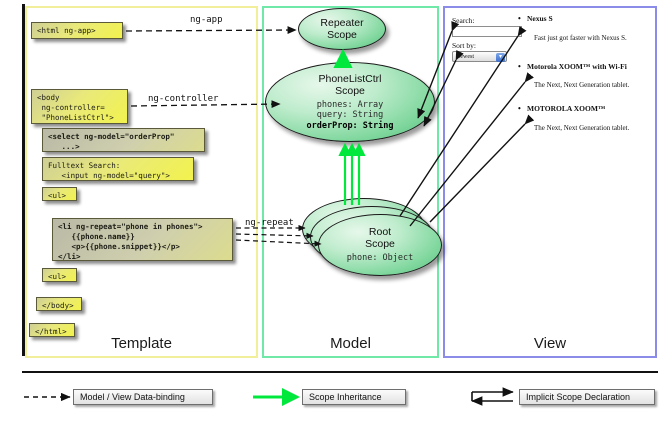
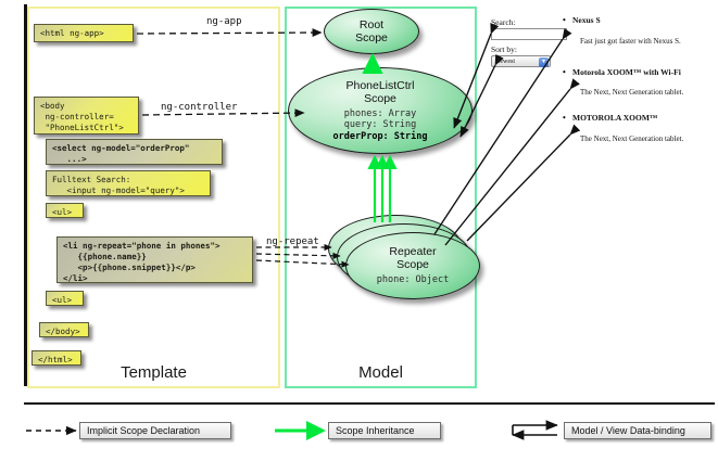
  Template
  Model
- View
  <html ng-app>
  <body
  ng-controller=
  "PhoneListCtrl">
  <select ng-model="orderProp"
  ...>
  Fulltext Search:
  <input ng-model="query">
  <ul>
  <li ng-repeat="phone in phones">
  {{phone.name}}
  <p>{{phone.snippet}}</p>
  </li>
  <ul>
  </body>
  </html>
- Repeater
+ Root
  Scope
  PhoneListCtrl
  Scope
  phones: Array
  query: String
  orderProp: String
- Root
+ Repeater
  Scope
  phone: Object
  Search:
  Sort by:
  Nexus S
  Fast just got faster with Nexus S.
  Motorola XOOM™ with Wi-Fi
  The Next, Next Generation tablet.
  MOTOROLA XOOM™
  The Next, Next Generation tablet.
  ng-app
  ng-controller
  ng-repeat
- Model / View Data-binding
+ Implicit Scope Declaration
  Scope Inheritance
- Implicit Scope Declaration
+ Model / View Data-binding
